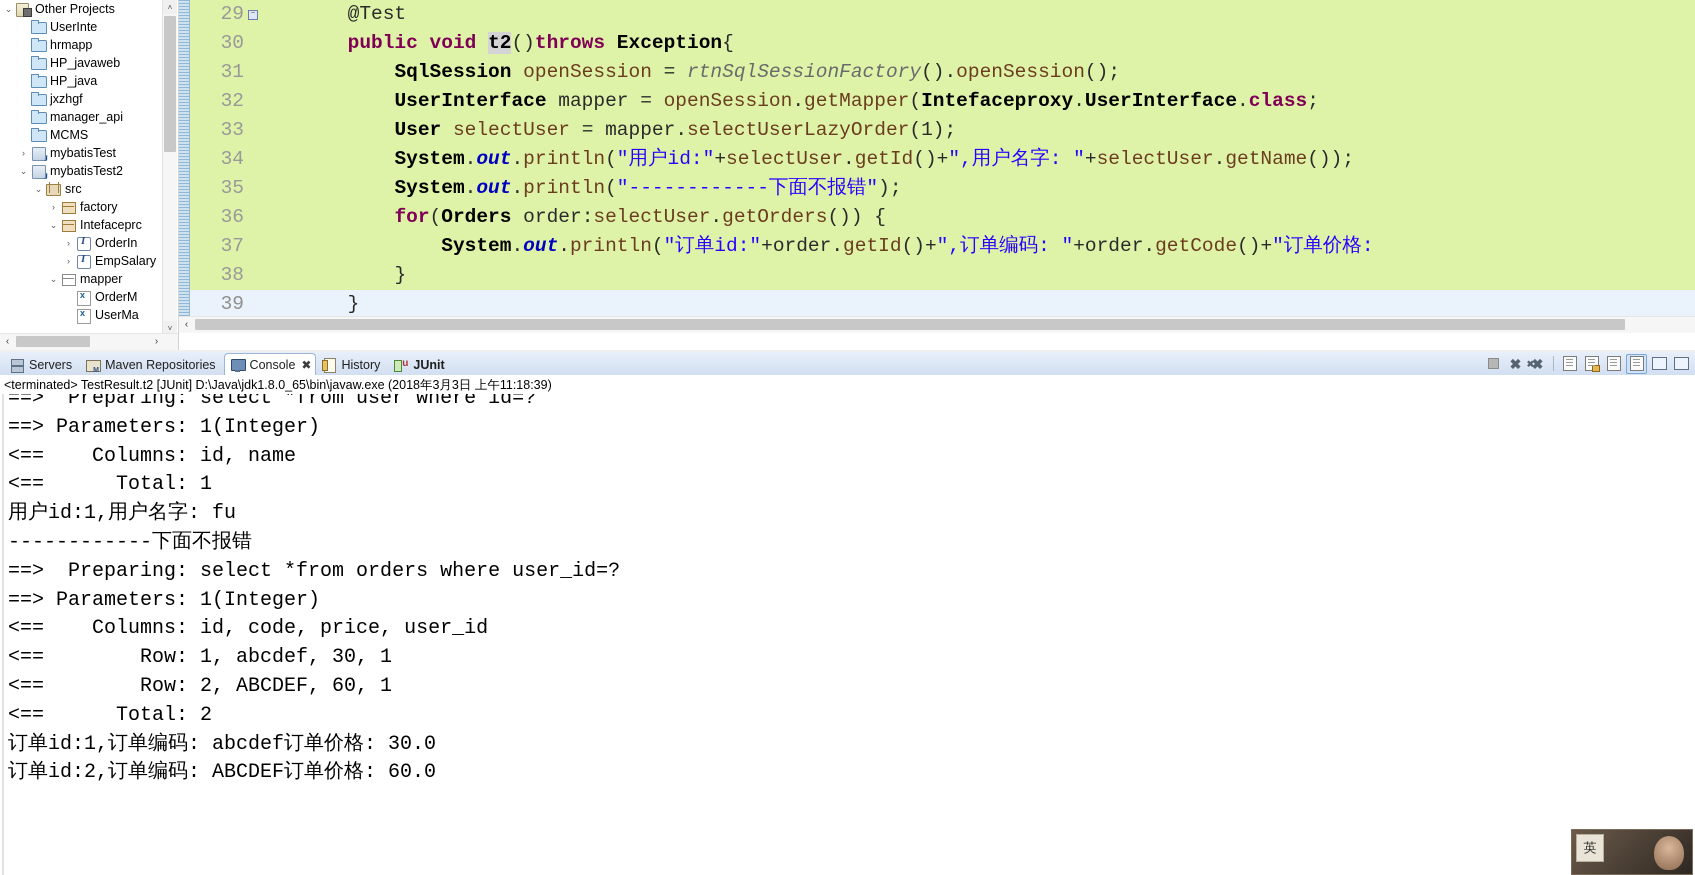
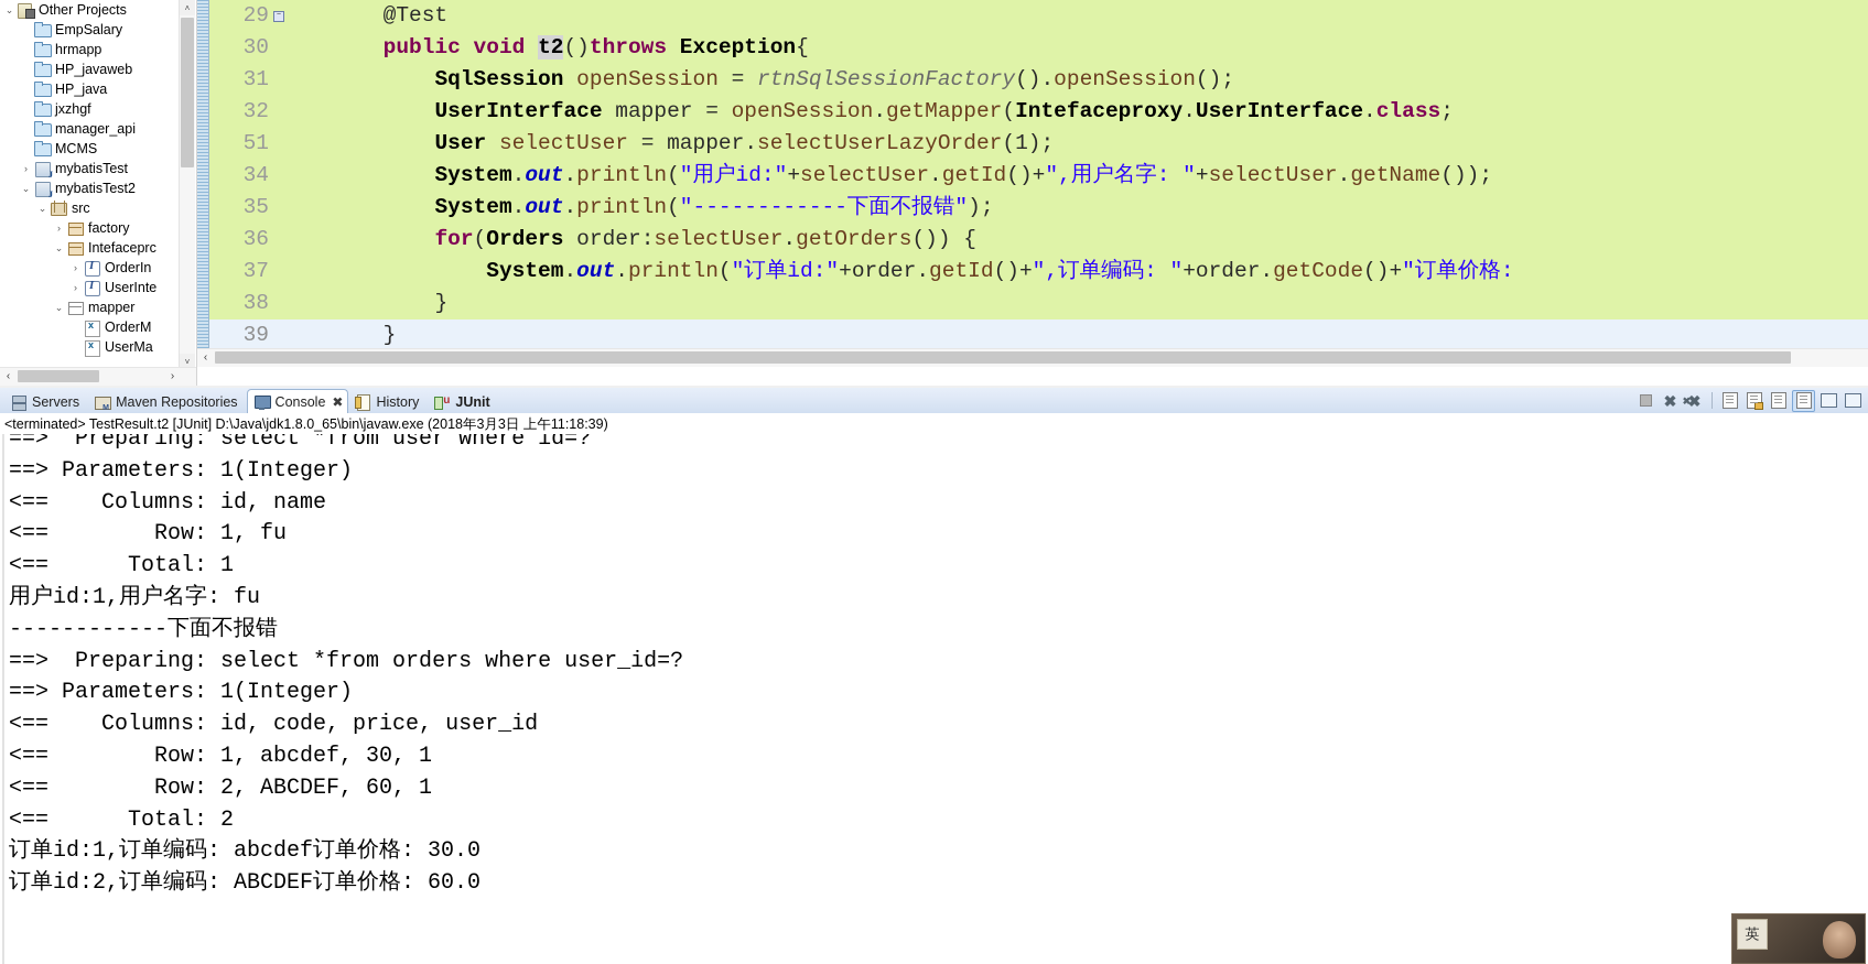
  ⌄
  Other Projects
- UserInte
+ EmpSalary
  hrmapp
  HP_javaweb
  HP_java
  jxzhgf
  manager_api
  MCMS
  ›
  mybatisTest
  ⌄
  mybatisTest2
  ⌄
  src
  ›
  factory
  ⌄
  Intefaceprc
  ›
  OrderIn
  ›
- EmpSalary
+ UserInte
  ⌄
  mapper
  OrderM
  UserMa
  ˄
  ˅
  ‹
  ›
  29
  −
  @Test
  30 public void t2()throws Exception{
  31 SqlSession openSession = rtnSqlSessionFactory().openSession();
  32 UserInterface mapper = openSession.getMapper(Intefaceproxy.UserInterface.class;
- 33 User selectUser = mapper.selectUserLazyOrder(1);
+ 51 User selectUser = mapper.selectUserLazyOrder(1);
  34 System.out.println("用户id:"+selectUser.getId()+",用户名字: "+selectUser.getName());
  35 System.out.println("------------下面不报错");
  36 for(Orders order:selectUser.getOrders()) {
  37 System.out.println("订单id:"+order.getId()+",订单编码: "+order.getCode()+"订单价格:
  38 }
  39 }
  ‹
  Servers
  Maven Repositories
  Console
  ✖
  History
  JUnit
  ✖
  ✖
  <terminated> TestResult.t2 [JUnit] D:\Java\jdk1.8.0_65\bin\javaw.exe (2018年3月3日 上午11:18:39)
  ==> Preparing: select *from user where id=?
  ==> Parameters: 1(Integer)
  <== Columns: id, name
+ <== Row: 1, fu
  <== Total: 1
  用户id:1,用户名字: fu
  ------------下面不报错
  ==> Preparing: select *from orders where user_id=?
  ==> Parameters: 1(Integer)
  <== Columns: id, code, price, user_id
  <== Row: 1, abcdef, 30, 1
  <== Row: 2, ABCDEF, 60, 1
  <== Total: 2
  订单id:1,订单编码: abcdef订单价格: 30.0
  订单id:2,订单编码: ABCDEF订单价格: 60.0
  英
